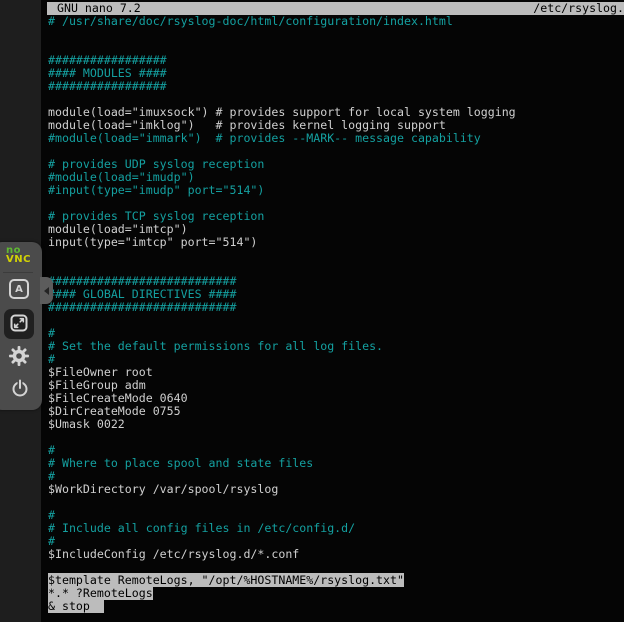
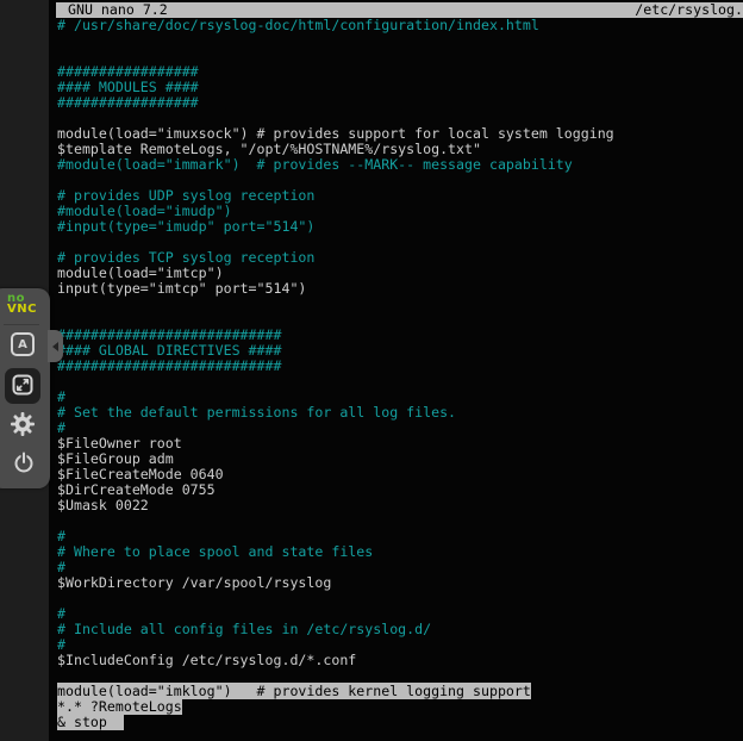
  GNU nano 7.2
  /etc/rsyslog.
  # /usr/share/doc/rsyslog-doc/html/configuration/index.html
  #################
  #### MODULES ####
  #################
  module(load="imuxsock") # provides support for local system logging
- module(load="imklog") # provides kernel logging support
+ $template RemoteLogs, "/opt/%HOSTNAME%/rsyslog.txt"
  #module(load="immark") # provides --MARK-- message capability
  # provides UDP syslog reception
  #module(load="imudp")
  #input(type="imudp" port="514")
  # provides TCP syslog reception
  module(load="imtcp")
  input(type="imtcp" port="514")
  ##########################
  ### GLOBAL DIRECTIVES ####
  ###########################
  #
  # Set the default permissions for all log files.
  #
  $FileOwner root
  $FileGroup adm
  $FileCreateMode 0640
  $DirCreateMode 0755
  $Umask 0022
  #
  # Where to place spool and state files
  #
  $WorkDirectory /var/spool/rsyslog
  #
- # Include all config files in /etc/config.d/
+ # Include all config files in /etc/rsyslog.d/
  #
  $IncludeConfig /etc/rsyslog.d/*.conf
- $template RemoteLogs, "/opt/%HOSTNAME%/rsyslog.txt"
+ module(load="imklog") # provides kernel logging support
  *.* ?RemoteLogs
  & stop
  no
  VNC
  A
